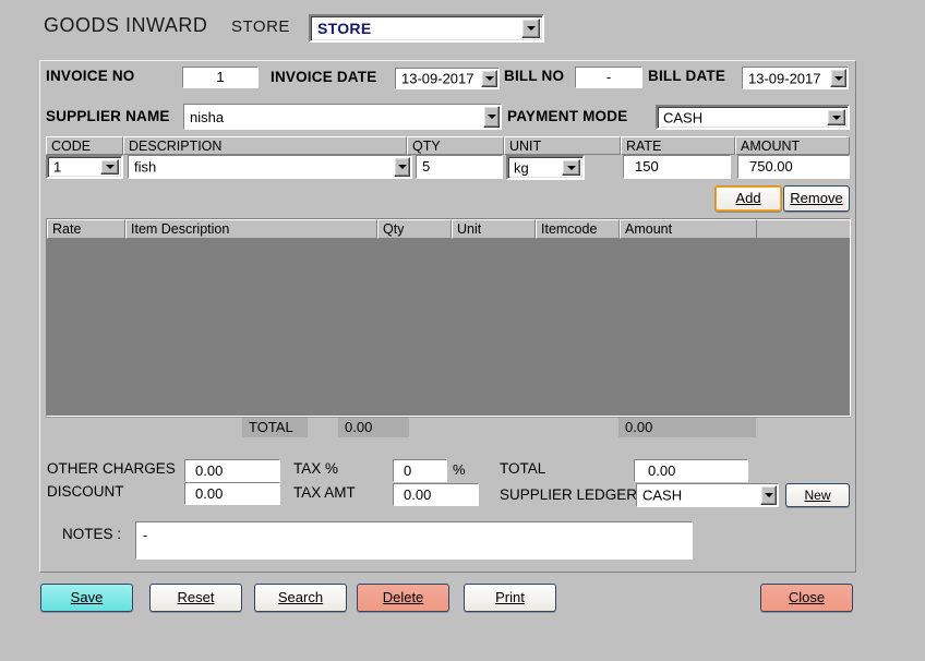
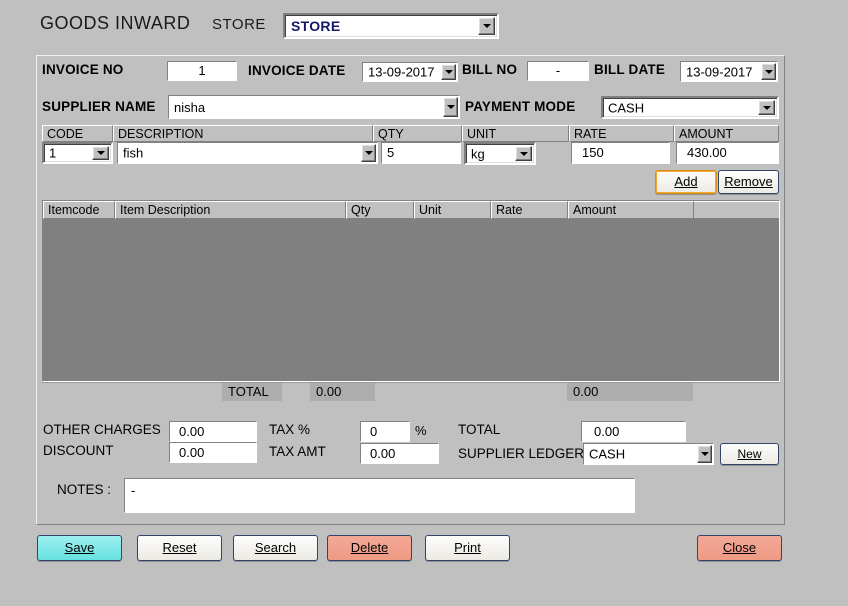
  GOODS INWARD
  STORE
  STORE
  INVOICE NO
  1
  INVOICE DATE
  13-09-2017
  BILL NO
  -
  BILL DATE
  13-09-2017
  SUPPLIER NAME
  nisha
  PAYMENT MODE
  CASH
  CODE
  DESCRIPTION
  QTY
  UNIT
  RATE
  AMOUNT
  1
  fish
  5
  kg
  150
- 750.00
+ 430.00
  Add
  Remove
- Rate
+ Itemcode
  Item Description
  Qty
  Unit
- Itemcode
+ Rate
  Amount
  TOTAL
  0.00
  0.00
  OTHER CHARGES
  0.00
  DISCOUNT
  0.00
  TAX %
  0
  %
  TAX AMT
  0.00
  TOTAL
  0.00
  SUPPLIER LEDGER
  CASH
  New
  NOTES :
  -
  Save
  Reset
  Search
  Delete
  Print
  Close
